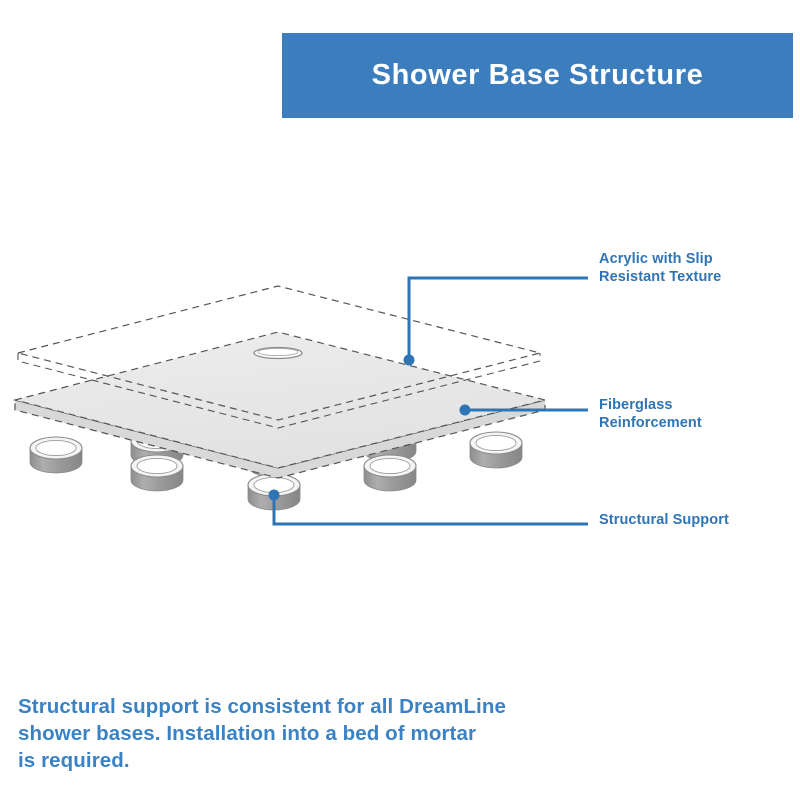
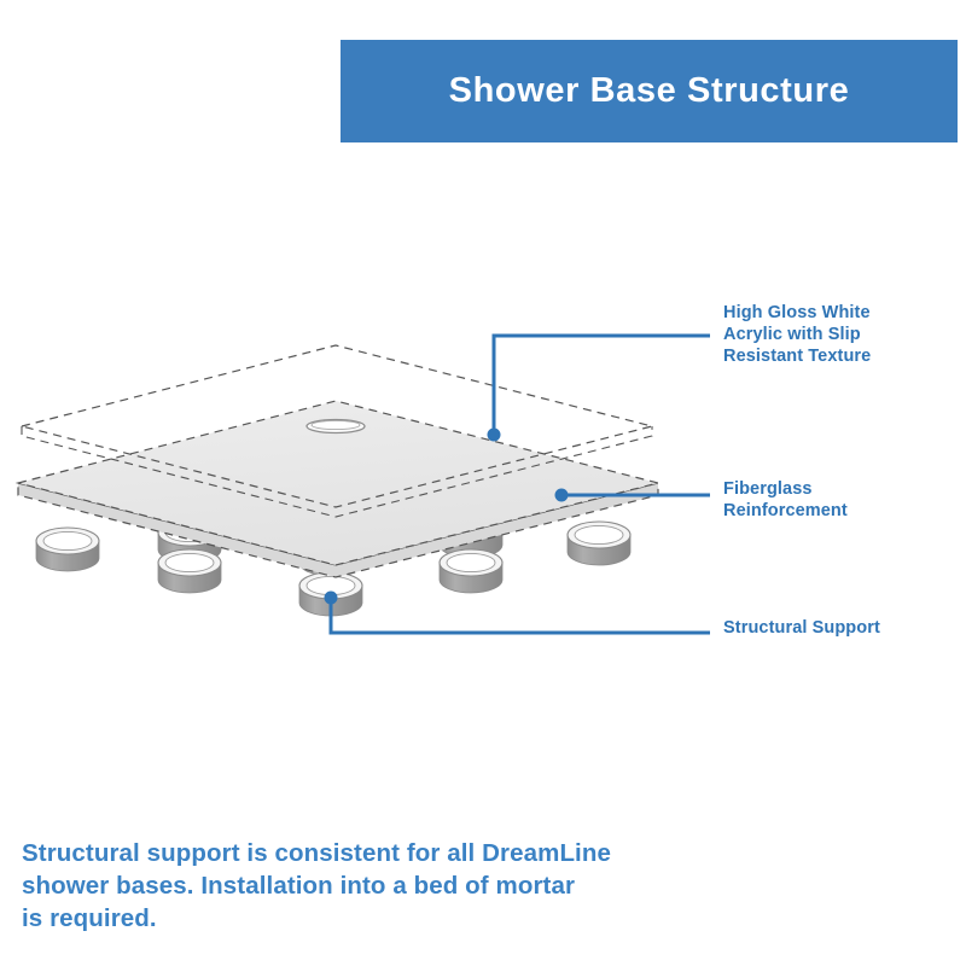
  Shower Base Structure
+ High Gloss White
  Acrylic with Slip
  Resistant Texture
  Fiberglass
  Reinforcement
  Structural Support
  Structural support is consistent for all DreamLine
  shower bases. Installation into a bed of mortar
  is required.
